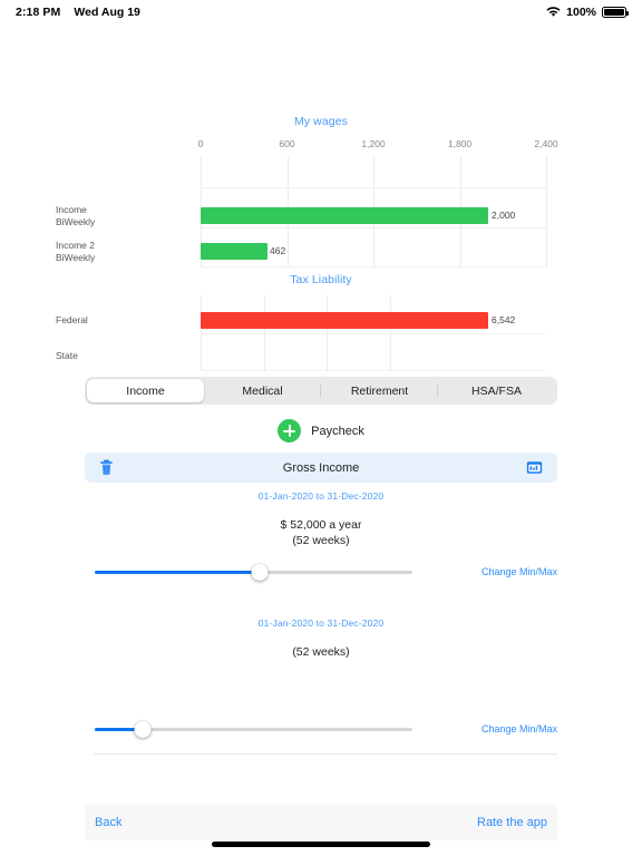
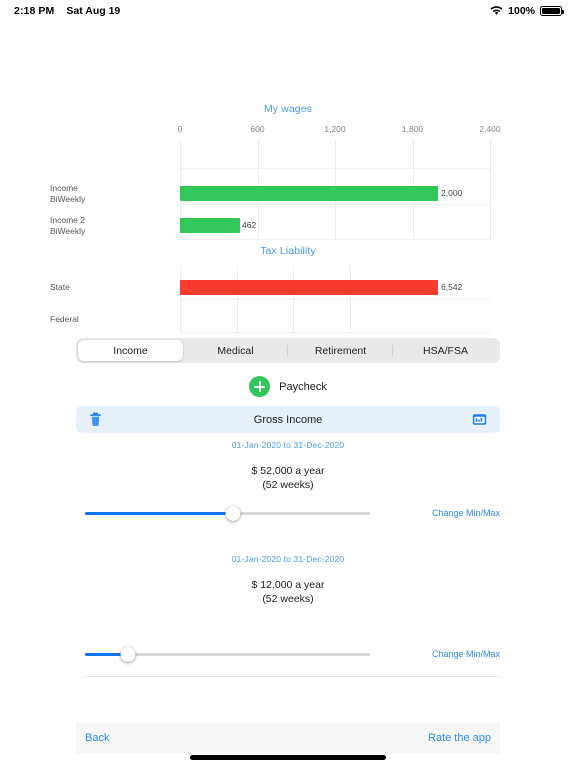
  2:18 PM
- Wed Aug 19
+ Sat Aug 19
  100%
  My wages
  0
  600
  1,200
  1,800
  2,400
  Income
  BiWeekly
  2,000
  Income 2
  BiWeekly
  462
  Tax Liability
- Federal
+ State
  6,542
- State
+ Federal
  Income
  Medical
  Retirement
  HSA/FSA
  Paycheck
  Gross Income
  01-Jan-2020 to 31-Dec-2020
  $ 52,000 a year
  (52 weeks)
  Change Min/Max
  01-Jan-2020 to 31-Dec-2020
+ $ 12,000 a year
  (52 weeks)
  Change Min/Max
  Back
  Rate the app
